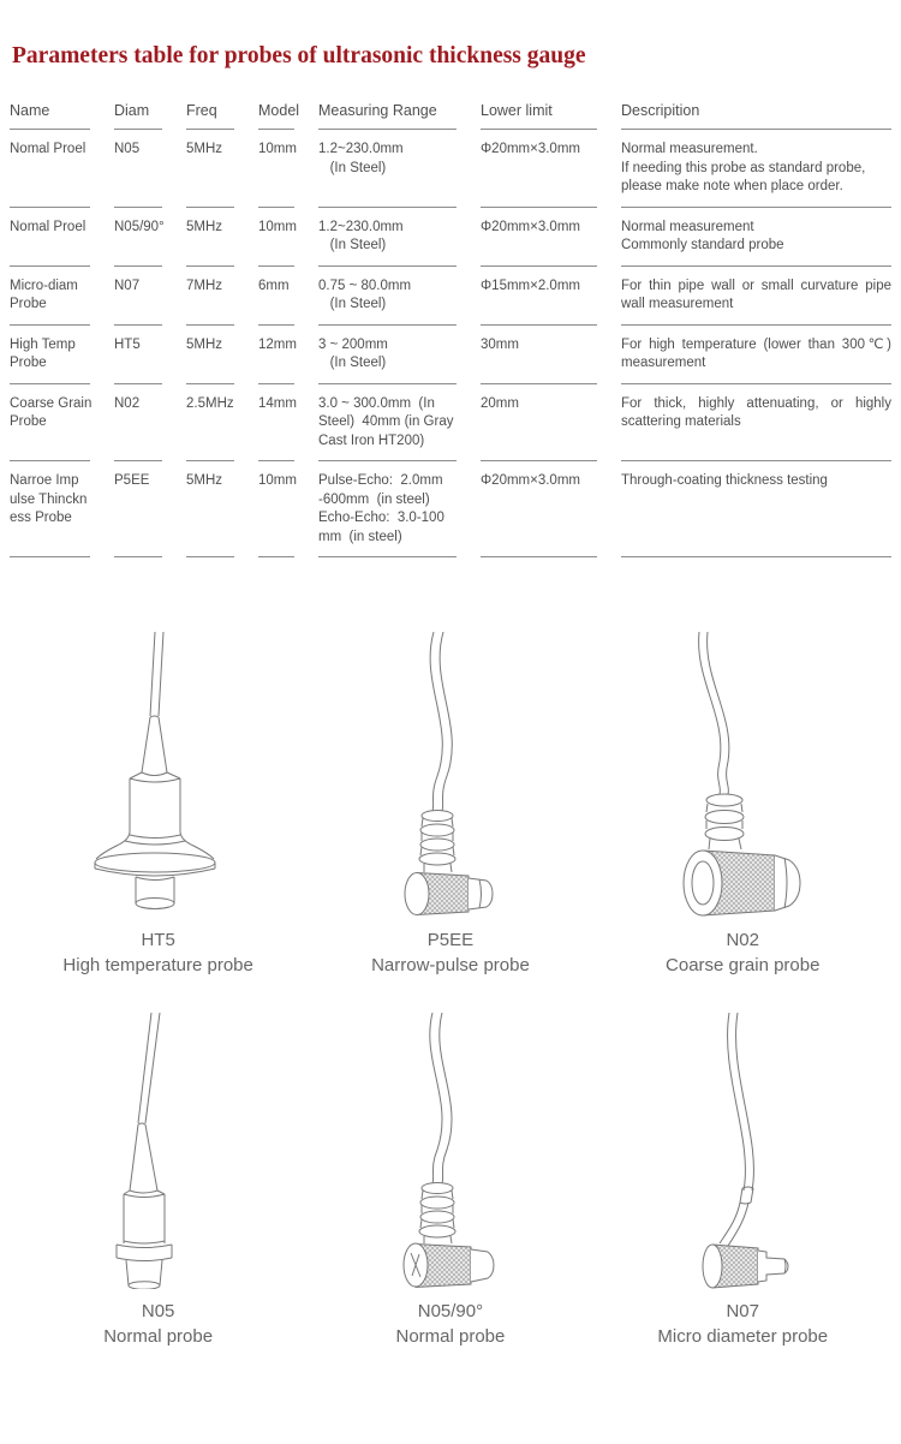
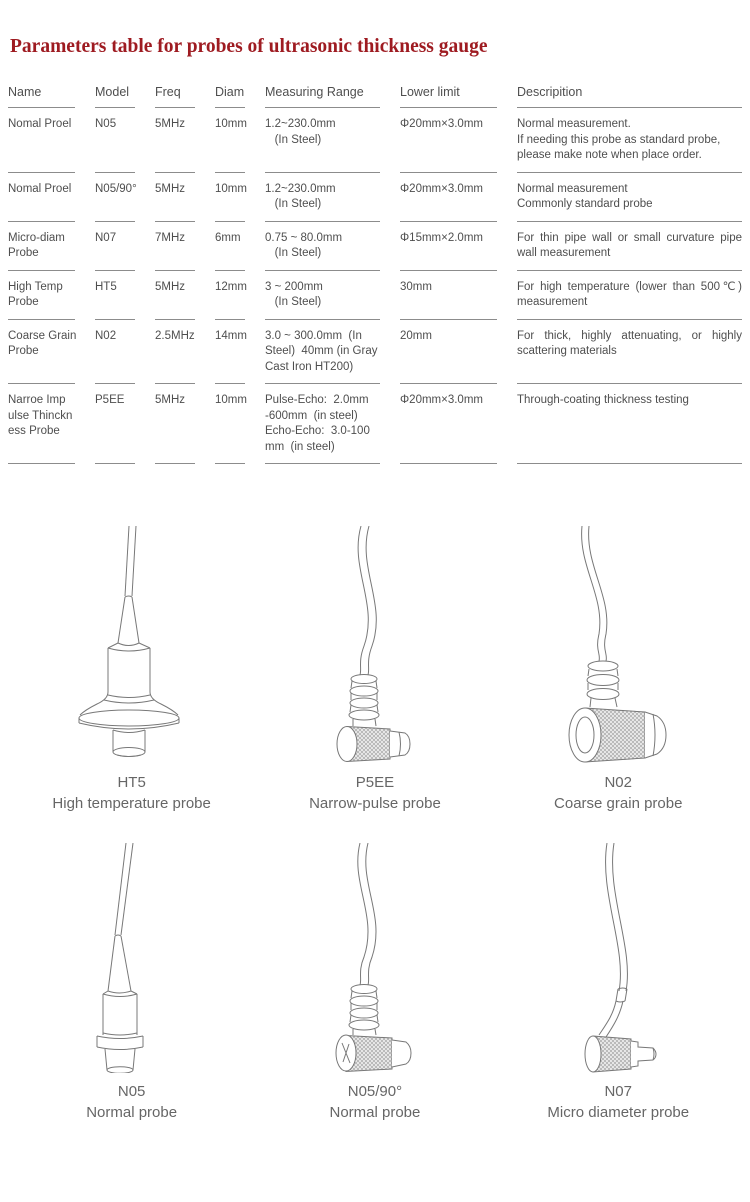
  Parameters table for probes of ultrasonic thickness gauge
  Name
- Diam
+ Model
  Freq
- Model
+ Diam
  Measuring Range
  Lower limit
  Descripition
  Nomal Proel
  N05
  5MHz
  10mm
  1.2~230.0mm
  (In Steel)
  Φ20mm×3.0mm
  Normal measurement.
  If needing this probe as standard probe,
  please make note when place order.
  Nomal Proel
  N05/90°
  5MHz
  10mm
  1.2~230.0mm
  (In Steel)
  Φ20mm×3.0mm
  Normal measurement
  Commonly standard probe
  Micro-diam
  Probe
  N07
  7MHz
  6mm
  0.75 ~ 80.0mm
  (In Steel)
  Φ15mm×2.0mm
  For thin pipe wall or small curvature pipe wall measurement
  High Temp
  Probe
  HT5
  5MHz
  12mm
  3 ~ 200mm
  (In Steel)
  30mm
- For high temperature (lower than 300℃) measurement
+ For high temperature (lower than 500℃) measurement
  Coarse Grain
  Probe
  N02
  2.5MHz
  14mm
  3.0 ~ 300.0mm (In
  Steel) 40mm (in Gray
  Cast Iron HT200)
  20mm
  For thick, highly attenuating, or highly scattering materials
  Narroe Imp
  ulse Thinckn
  ess Probe
  P5EE
  5MHz
  10mm
  Pulse-Echo: 2.0mm
  -600mm (in steel)
  Echo-Echo: 3.0-100
  mm (in steel)
  Φ20mm×3.0mm
  Through-coating thickness testing
  HT5
  High temperature probe
  P5EE
  Narrow-pulse probe
  N02
  Coarse grain probe
  N05
  Normal probe
  N05/90°
  Normal probe
  N07
  Micro diameter probe
